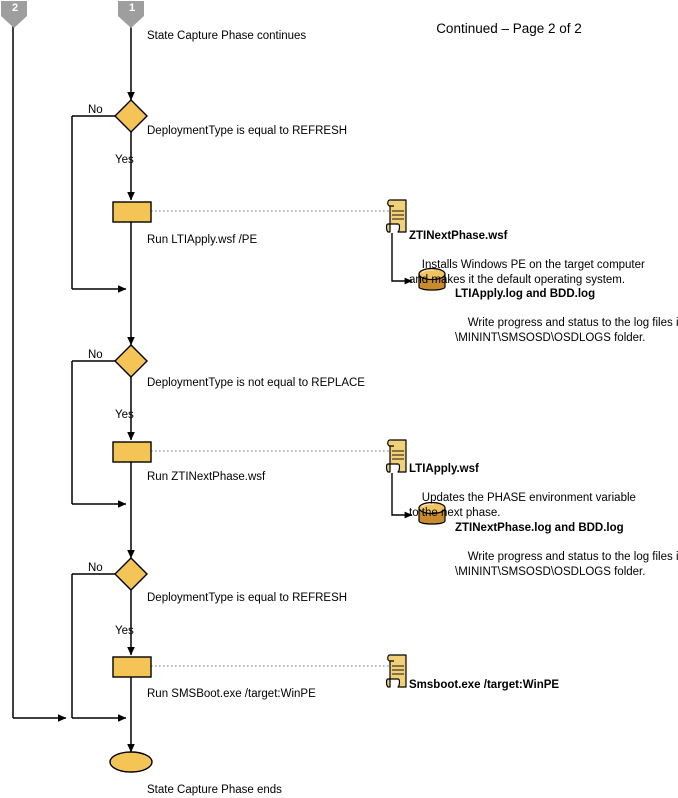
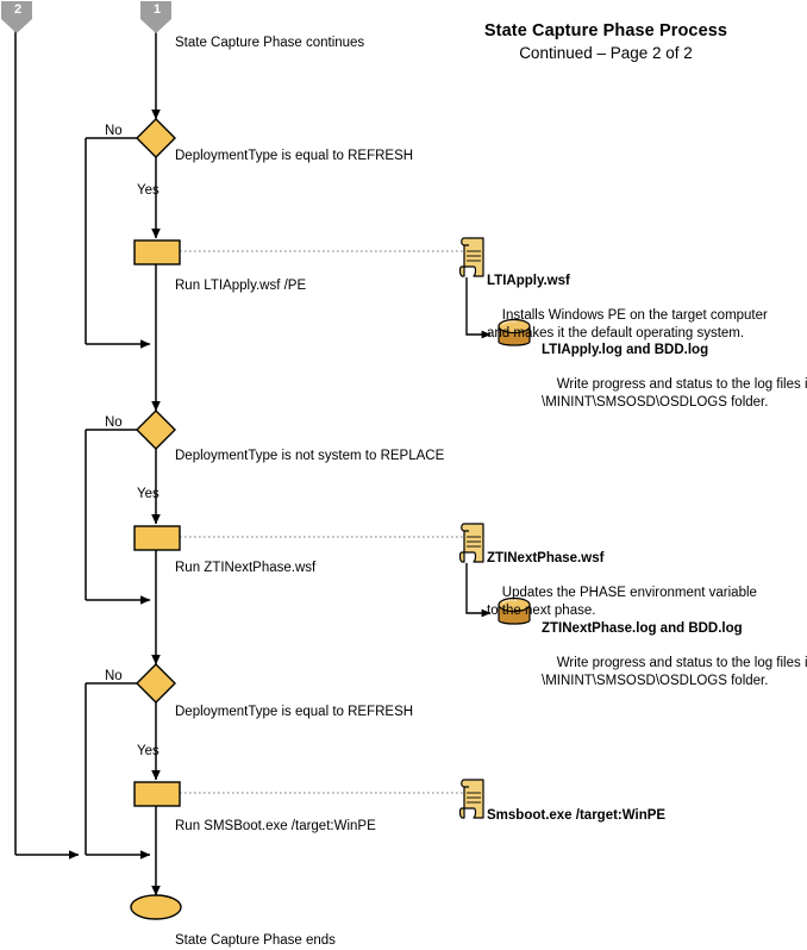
  2
  1
+ State Capture Phase Process
  Continued – Page 2 of 2
  State Capture Phase continues
  No
  Yes
  DeploymentType is equal to REFRESH
  Run LTIApply.wsf /PE
  No
  Yes
- DeploymentType is not equal to REPLACE
+ DeploymentType is not system to REPLACE
  Run ZTINextPhase.wsf
  No
  Yes
  DeploymentType is equal to REFRESH
  Run SMSBoot.exe /target:WinPE
  State Capture Phase ends
- ZTINextPhase.wsf
+ LTIApply.wsf
  Installs Windows PE on the target computer
  and makes it the default operating system.
- LTIApply.wsf
+ ZTINextPhase.wsf
  Updates the PHASE environment variable
  to the next phase.
  Smsboot.exe /target:WinPE
  LTIApply.log and BDD.log
  Write progress and status to the log files i
  \MININT\SMSOSD\OSDLOGS folder.
  ZTINextPhase.log and BDD.log
  Write progress and status to the log files i
  \MININT\SMSOSD\OSDLOGS folder.
